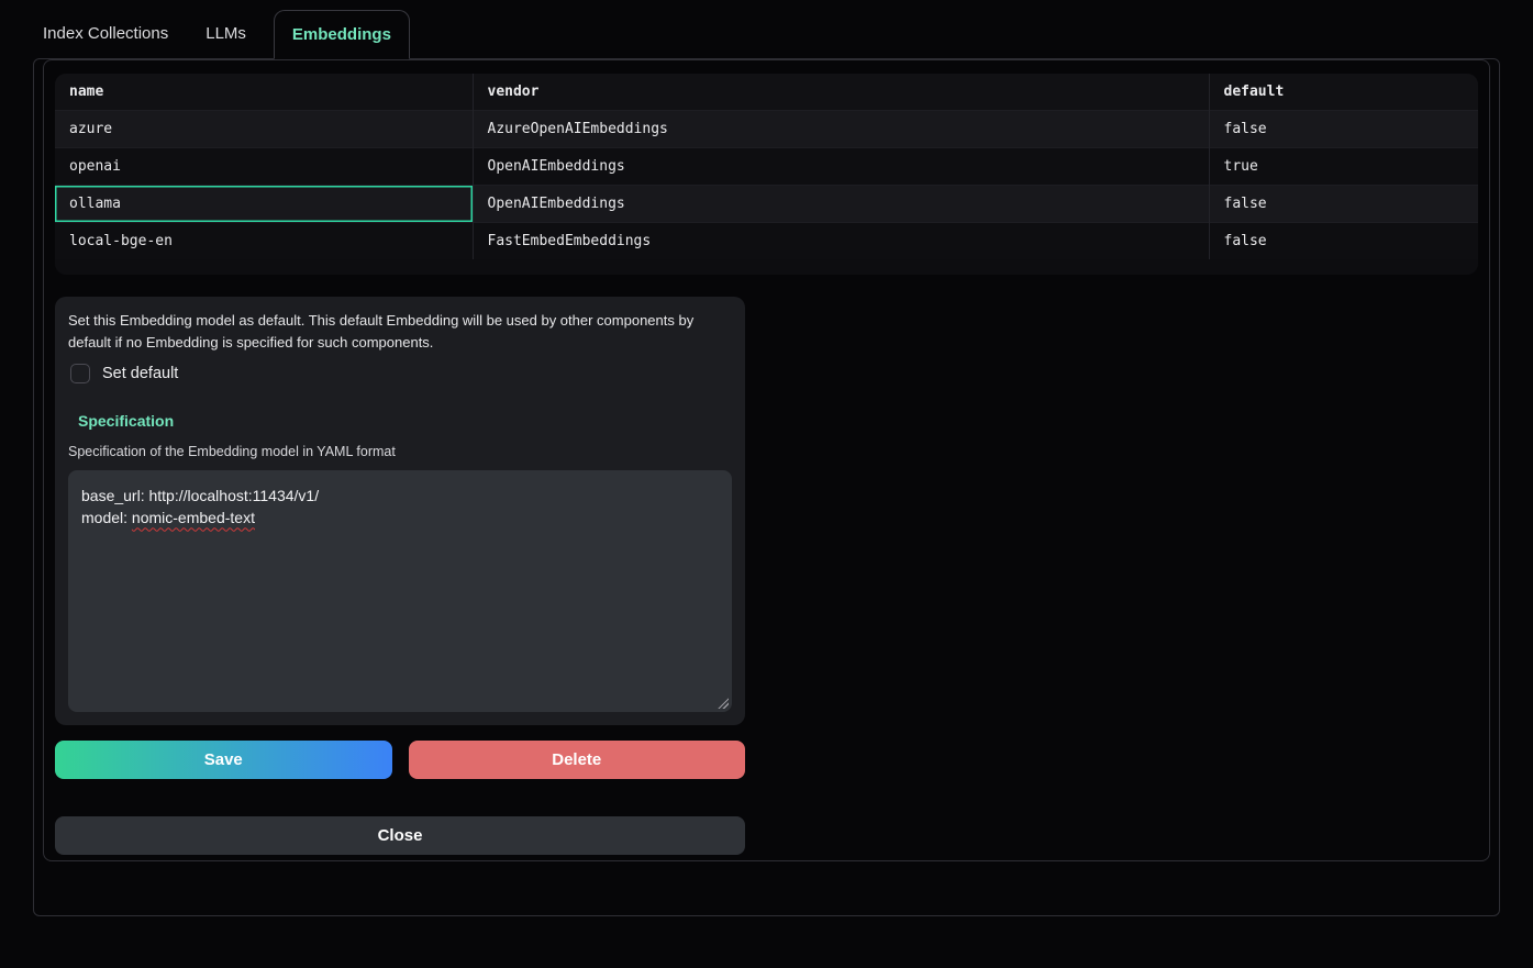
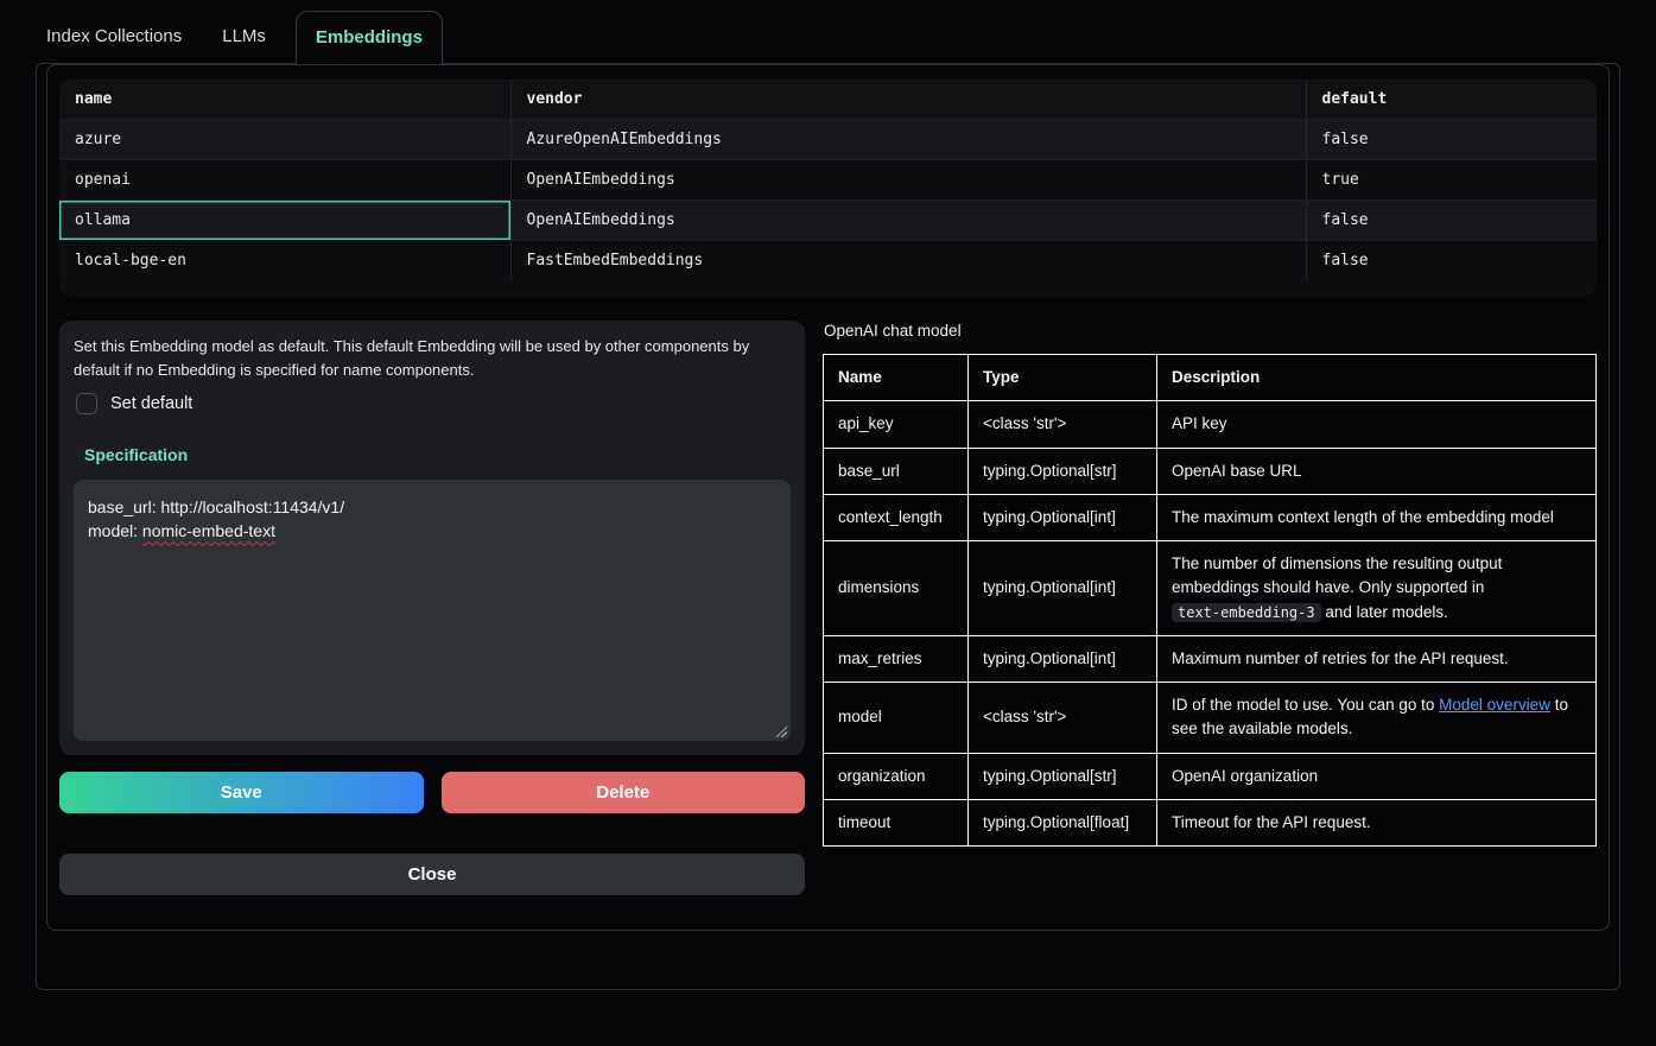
  Index Collections
  LLMs
  Embeddings
  name	vendor	default
  azure	AzureOpenAIEmbeddings	false
  openai	OpenAIEmbeddings	true
  ollama	OpenAIEmbeddings	false
  local-bge-en	FastEmbedEmbeddings	false
- Set this Embedding model as default. This default Embedding will be used by other components by default if no Embedding is specified for such components.
+ Set this Embedding model as default. This default Embedding will be used by other components by default if no Embedding is specified for name components.
  Set default
  Specification
- Specification of the Embedding model in YAML format
  base_url: http://localhost:11434/v1/
  model: nomic-embed-text
  Save
  Delete
  Close
+ OpenAI chat model
+ Name	Type	Description
+ api_key	<class 'str'>	API key
+ base_url	typing.Optional[str]	OpenAI base URL
+ context_length	typing.Optional[int]	The maximum context length of the embedding model
+ dimensions	typing.Optional[int]	The number of dimensions the resulting output embeddings should have. Only supported in text-embedding-3 and later models.
+ max_retries	typing.Optional[int]	Maximum number of retries for the API request.
+ model	<class 'str'>	ID of the model to use. You can go to Model overview to see the available models.
+ organization	typing.Optional[str]	OpenAI organization
+ timeout	typing.Optional[float]	Timeout for the API request.
